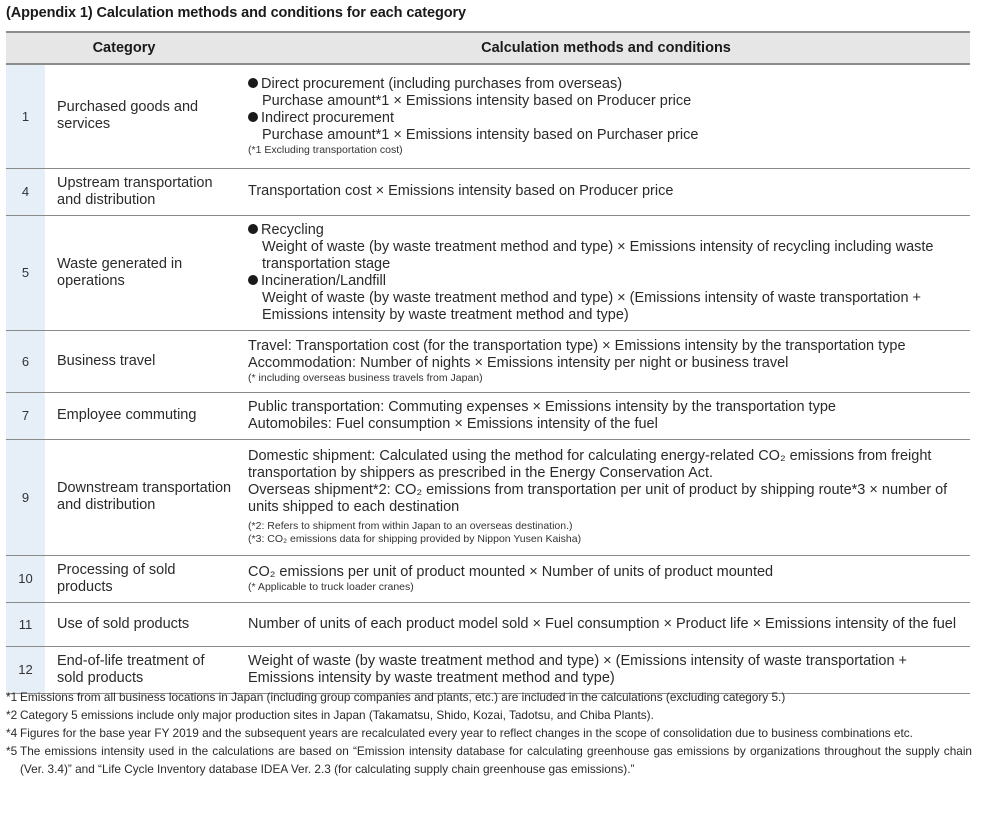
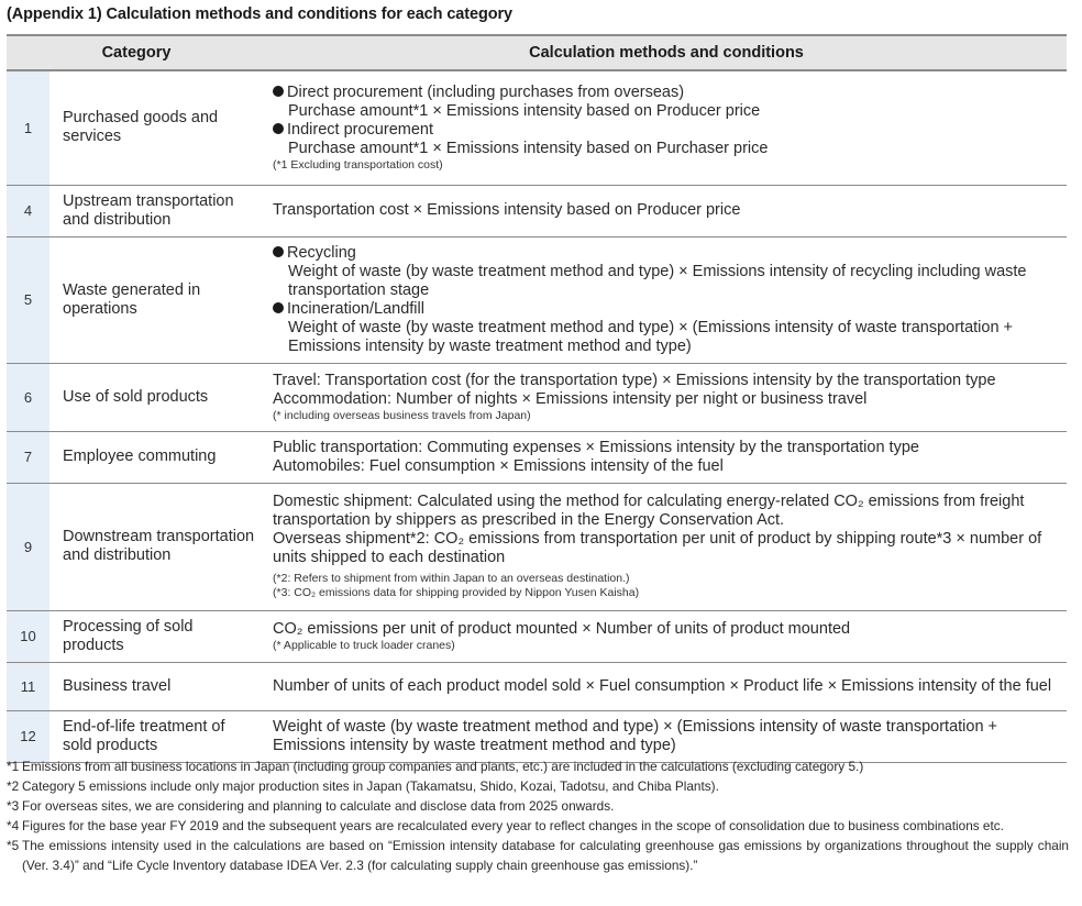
  (Appendix 1) Calculation methods and conditions for each category
  Category	Calculation methods and conditions
  1	Purchased goods and services	Direct procurement (including purchases from overseas)Purchase amount*1 × Emissions intensity based on Producer priceIndirect procurementPurchase amount*1 × Emissions intensity based on Purchaser price(*1 Excluding transportation cost)
  4	Upstream transportation and distribution	Transportation cost × Emissions intensity based on Producer price
  5	Waste generated in operations	RecyclingWeight of waste (by waste treatment method and type) × Emissions intensity of recycling including waste transportation stageIncineration/LandfillWeight of waste (by waste treatment method and type) × (Emissions intensity of waste transportation + Emissions intensity by waste treatment method and type)
- 6	Business travel	Travel: Transportation cost (for the transportation type) × Emissions intensity by the transportation typeAccommodation: Number of nights × Emissions intensity per night or business travel(* including overseas business travels from Japan)
+ 6	Use of sold products	Travel: Transportation cost (for the transportation type) × Emissions intensity by the transportation typeAccommodation: Number of nights × Emissions intensity per night or business travel(* including overseas business travels from Japan)
  7	Employee commuting	Public transportation: Commuting expenses × Emissions intensity by the transportation typeAutomobiles: Fuel consumption × Emissions intensity of the fuel
  9	Downstream transportation and distribution	Domestic shipment: Calculated using the method for calculating energy-related CO₂ emissions from freight transportation by shippers as prescribed in the Energy Conservation Act.Overseas shipment*2: CO₂ emissions from transportation per unit of product by shipping route*3 × number of units shipped to each destination(*2: Refers to shipment from within Japan to an overseas destination.)(*3: CO₂ emissions data for shipping provided by Nippon Yusen Kaisha)
  10	Processing of sold products	CO₂ emissions per unit of product mounted × Number of units of product mounted(* Applicable to truck loader cranes)
- 11	Use of sold products	Number of units of each product model sold × Fuel consumption × Product life × Emissions intensity of the fuel
+ 11	Business travel	Number of units of each product model sold × Fuel consumption × Product life × Emissions intensity of the fuel
  12	End-of-life treatment of sold products	Weight of waste (by waste treatment method and type) × (Emissions intensity of waste transportation + Emissions intensity by waste treatment method and type)
  *1
  Emissions from all business locations in Japan (including group companies and plants, etc.) are included in the calculations (excluding category 5.)
  *2
  Category 5 emissions include only major production sites in Japan (Takamatsu, Shido, Kozai, Tadotsu, and Chiba Plants).
+ *3
+ For overseas sites, we are considering and planning to calculate and disclose data from 2025 onwards.
  *4
  Figures for the base year FY 2019 and the subsequent years are recalculated every year to reflect changes in the scope of consolidation due to business combinations etc.
  *5
  The emissions intensity used in the calculations are based on “Emission intensity database for calculating greenhouse gas emissions by organizations throughout the supply chain (Ver. 3.4)” and “Life Cycle Inventory database IDEA Ver. 2.3 (for calculating supply chain greenhouse gas emissions).”
